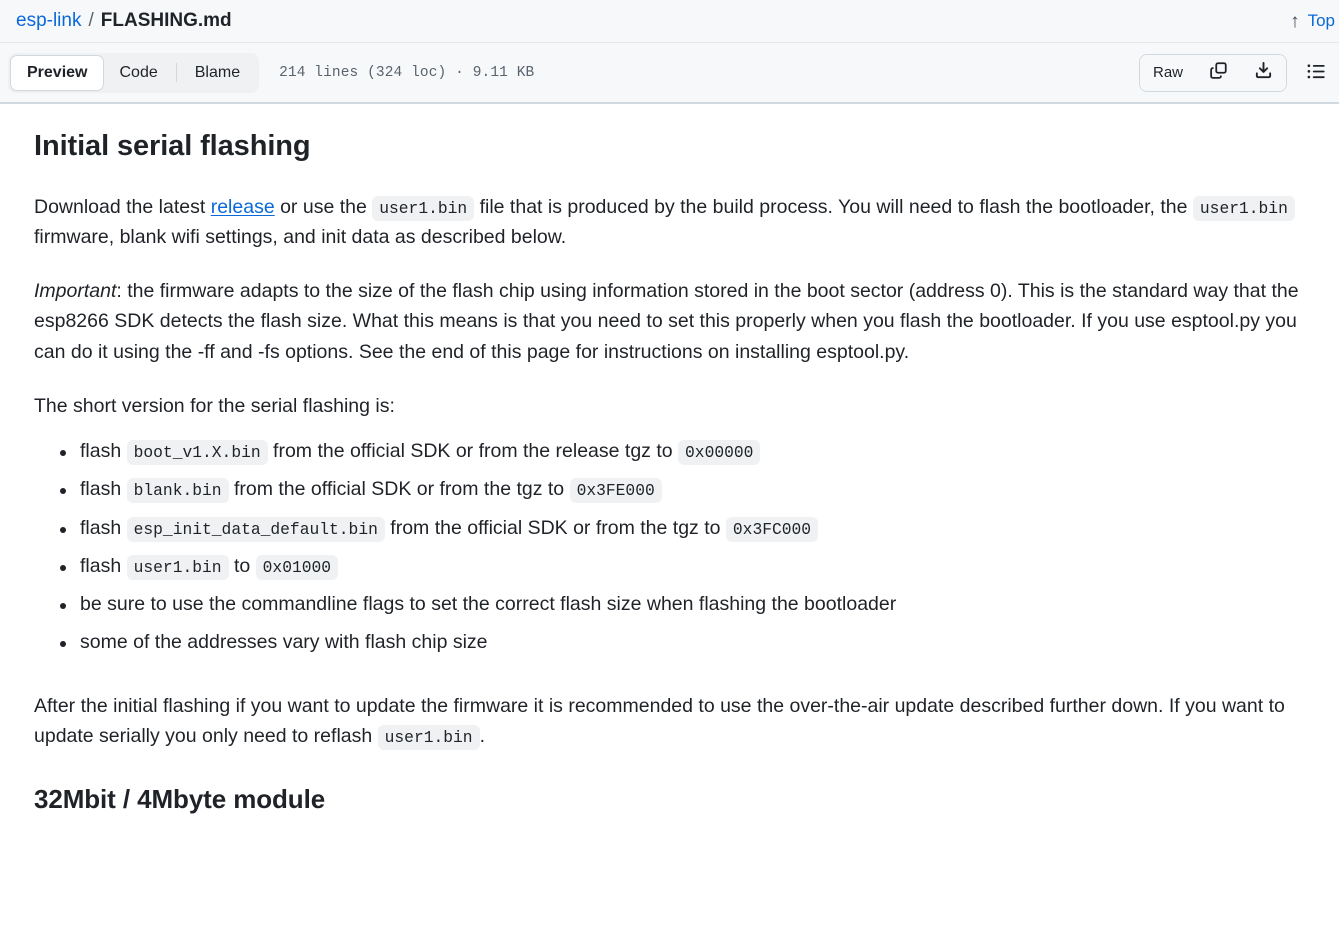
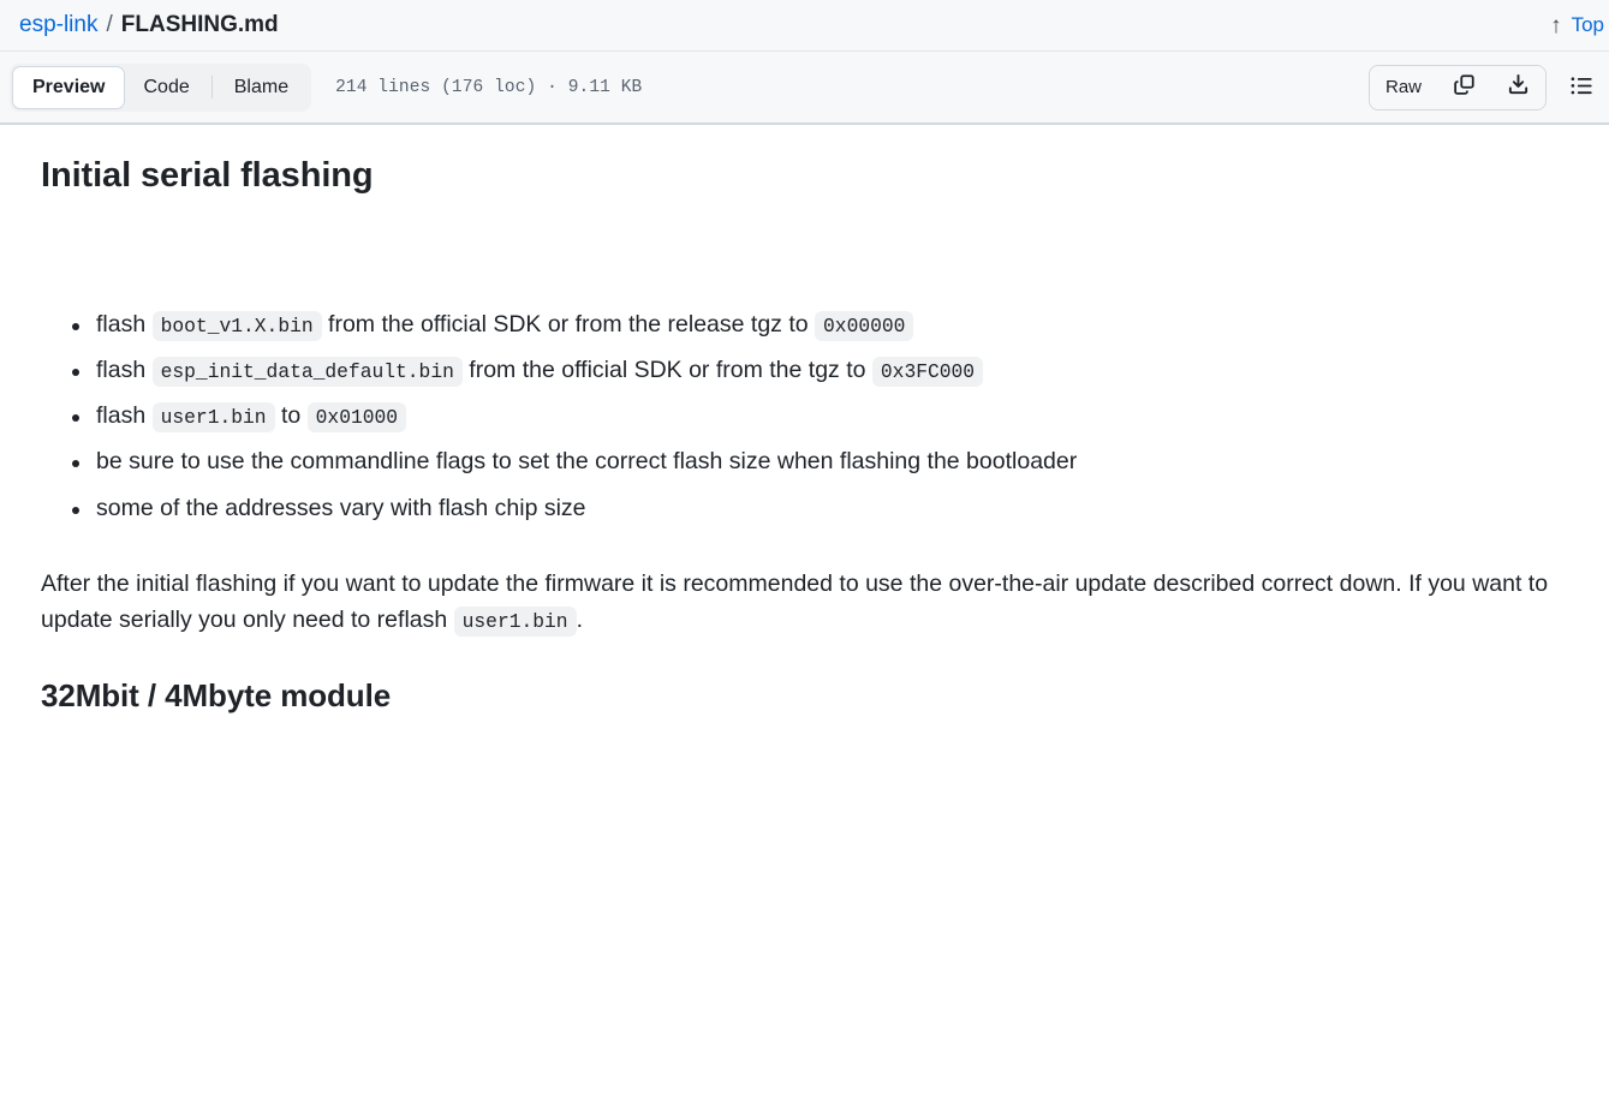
  esp-link
  /
  FLASHING.md
  ↑
  Top
  Preview
  Code
  Blame
- 214 lines (324 loc) · 9.11 KB
+ 214 lines (176 loc) · 9.11 KB
  Raw
  Initial serial flashing
- Download the latest release or use the user1.bin file that is produced by the build process. You will need to flash the bootloader, the user1.bin firmware, blank wifi settings, and init data as described below.
- Important: the firmware adapts to the size of the flash chip using information stored in the boot sector (address 0). This is the standard way that the esp8266 SDK detects the flash size. What this means is that you need to set this properly when you flash the bootloader. If you use esptool.py you can do it using the -ff and -fs options. See the end of this page for instructions on installing esptool.py.
- The short version for the serial flashing is:
  flash boot_v1.X.bin from the official SDK or from the release tgz to 0x00000
- flash blank.bin from the official SDK or from the tgz to 0x3FE000
  flash esp_init_data_default.bin from the official SDK or from the tgz to 0x3FC000
  flash user1.bin to 0x01000
  be sure to use the commandline flags to set the correct flash size when flashing the bootloader
  some of the addresses vary with flash chip size
- After the initial flashing if you want to update the firmware it is recommended to use the over-the-air update described further down. If you want to update serially you only need to reflash user1.bin .
+ After the initial flashing if you want to update the firmware it is recommended to use the over-the-air update described correct down. If you want to update serially you only need to reflash user1.bin .
  32Mbit / 4Mbyte module
